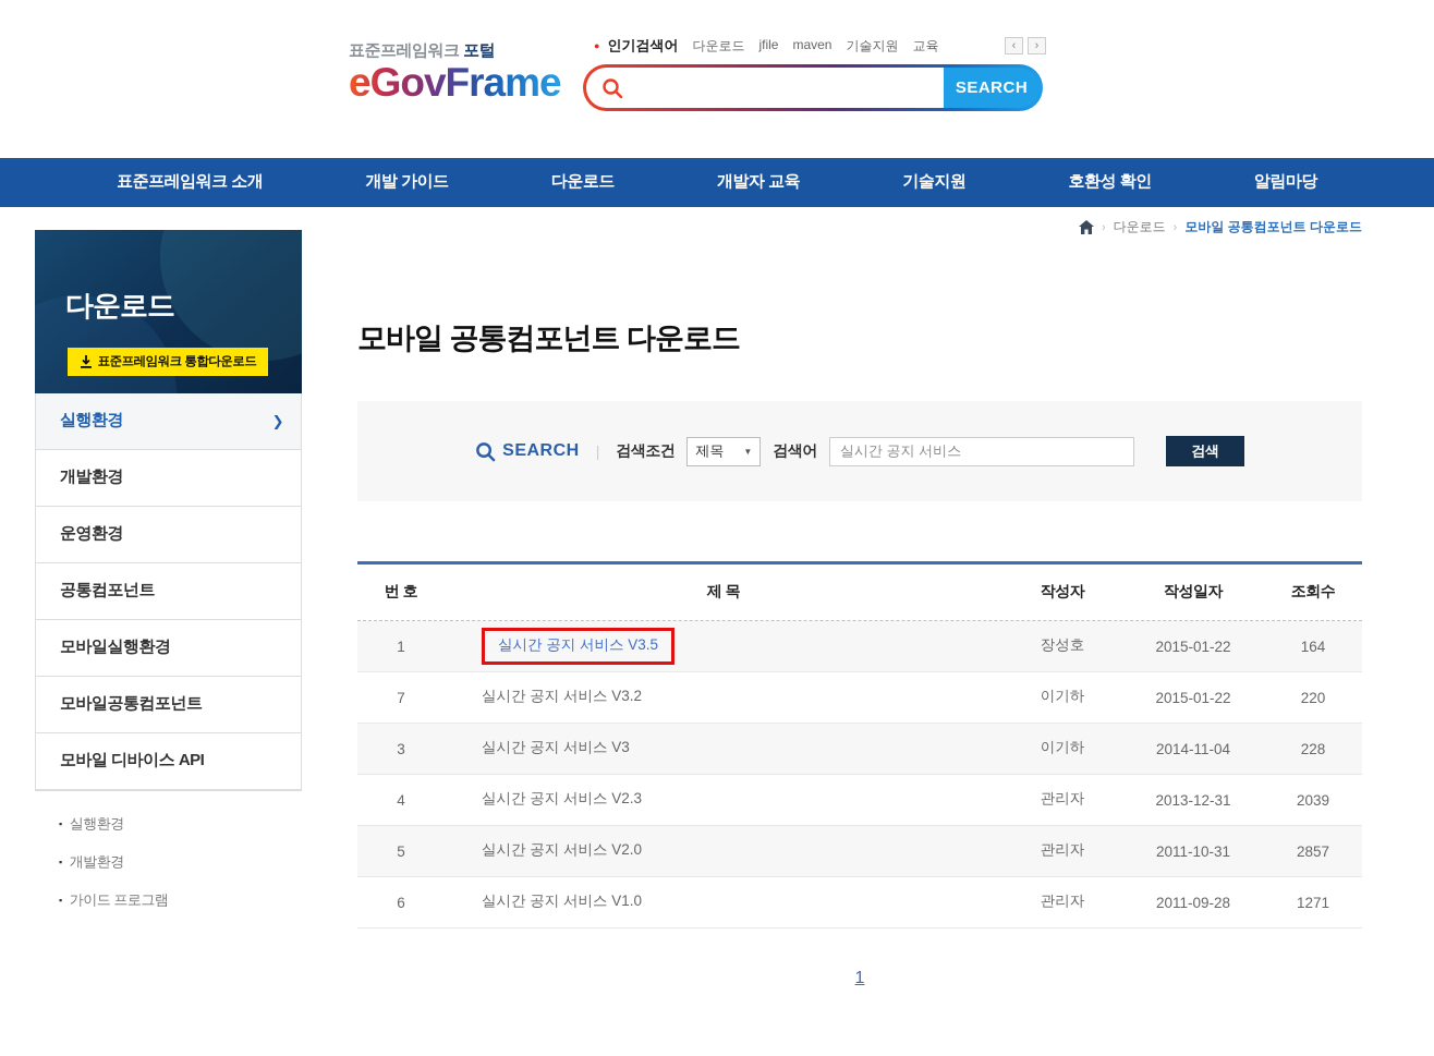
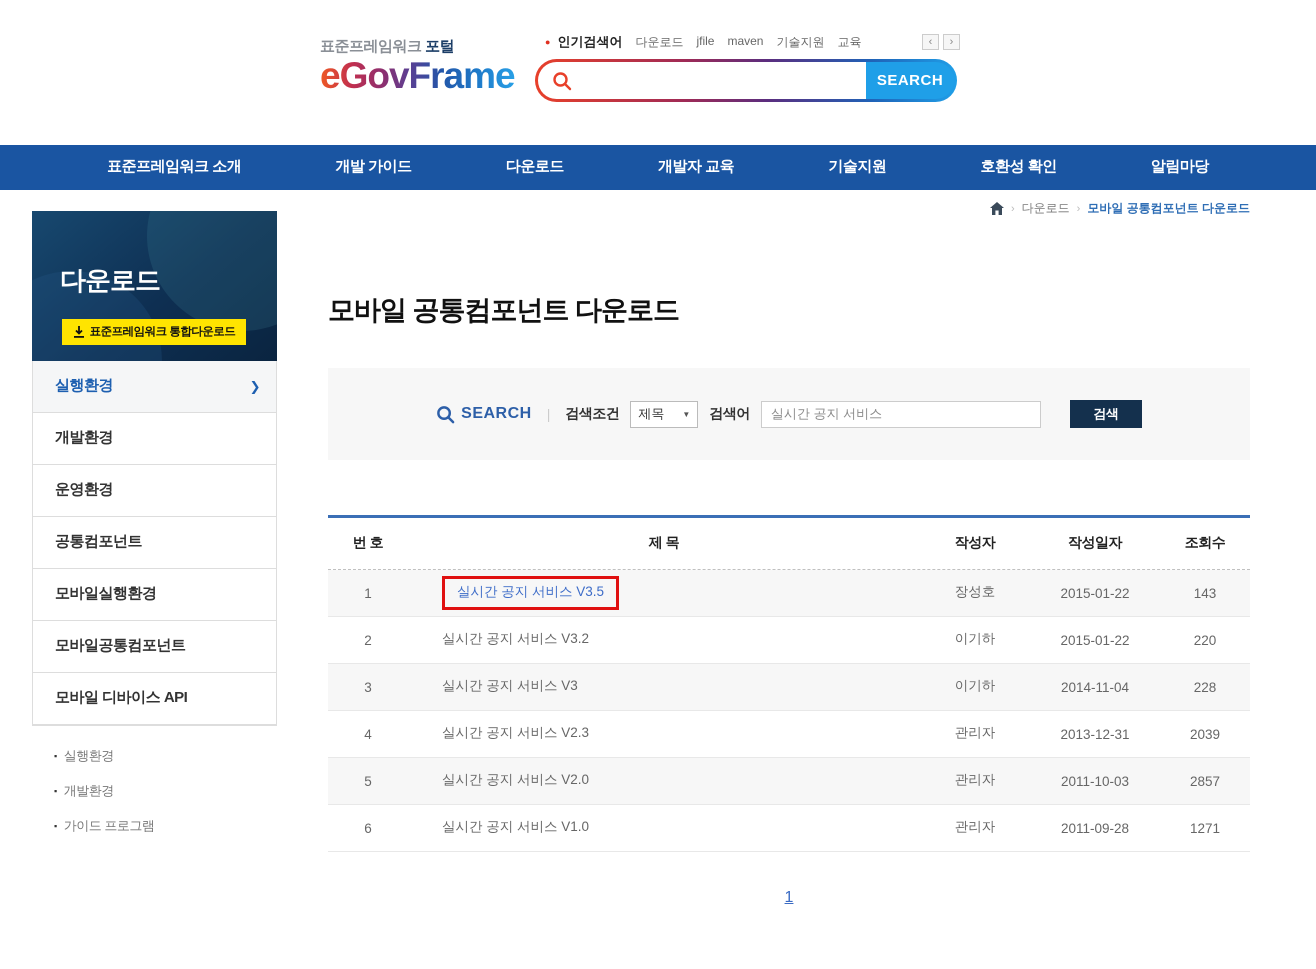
  표준프레임워크 포털
  eGovFrame
  ●
  인기검색어
  다운로드
  jfile
  maven
  기술지원
  교육
  ‹
  ›
  SEARCH
  표준프레임워크 소개
  개발 가이드
  다운로드
  개발자 교육
  기술지원
  호환성 확인
  알림마당
  ›
  다운로드
  ›
  모바일 공통컴포넌트 다운로드
  다운로드
  표준프레임워크 통합다운로드
  실행환경
  ❯
  개발환경
  운영환경
  공통컴포넌트
  모바일실행환경
  모바일공통컴포넌트
  모바일 디바이스 API
  ▪
  실행환경
  ▪
  개발환경
  ▪
  가이드 프로그램
  모바일 공통컴포넌트 다운로드
  SEARCH
  |
  검색조건
  제목
  ▼
  검색어
  실시간 공지 서비스
  검색
  번 호
  제 목
  작성자
  작성일자
  조회수
  1
  실시간 공지 서비스 V3.5
  장성호
  2015-01-22
- 164
+ 143
- 7
+ 2
  실시간 공지 서비스 V3.2
  이기하
  2015-01-22
  220
  3
  실시간 공지 서비스 V3
  이기하
  2014-11-04
  228
  4
  실시간 공지 서비스 V2.3
  관리자
  2013-12-31
  2039
  5
  실시간 공지 서비스 V2.0
  관리자
- 2011-10-31
+ 2011-10-03
  2857
  6
  실시간 공지 서비스 V1.0
  관리자
  2011-09-28
  1271
  1
